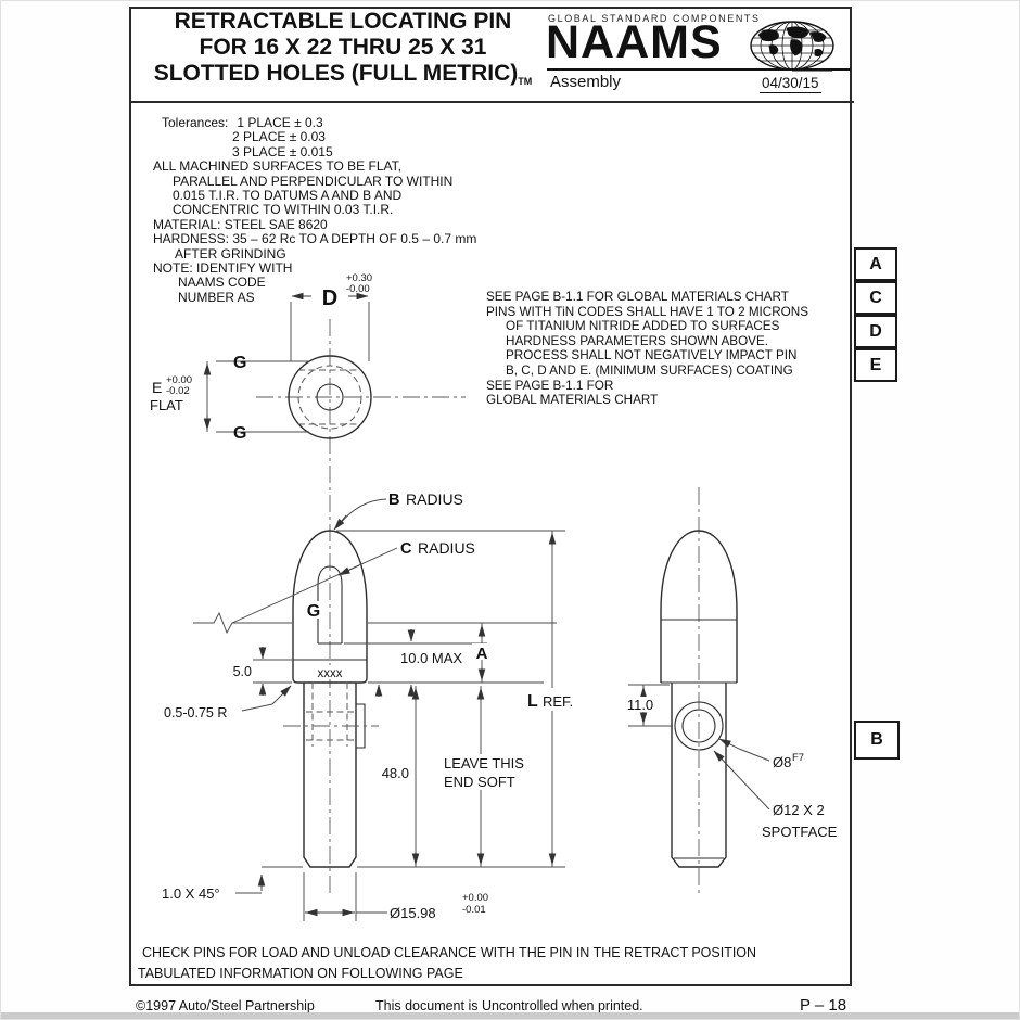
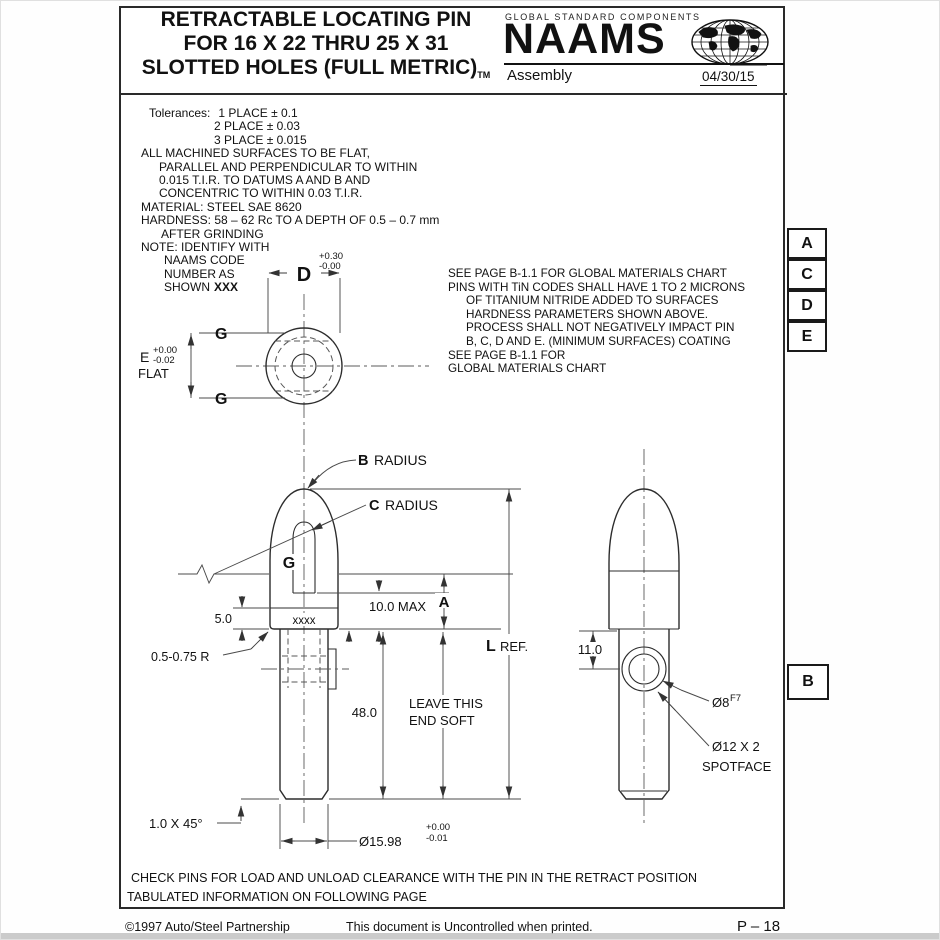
  RETRACTABLE LOCATING PIN
  FOR 16 X 22 THRU 25 X 31
  SLOTTED HOLES (FULL METRIC)TM
  GLOBAL STANDARD COMPONENTS
  NAAMS
  Assembly
  04/30/15
- Tolerances: 1 PLACE ± 0.3
+ Tolerances: 1 PLACE ± 0.1
  2 PLACE ± 0.03
  3 PLACE ± 0.015
  ALL MACHINED SURFACES TO BE FLAT,
  PARALLEL AND PERPENDICULAR TO WITHIN
  0.015 T.I.R. TO DATUMS A AND B AND
  CONCENTRIC TO WITHIN 0.03 T.I.R.
  MATERIAL: STEEL SAE 8620
- HARDNESS: 35 – 62 Rc TO A DEPTH OF 0.5 – 0.7 mm
+ HARDNESS: 58 – 62 Rc TO A DEPTH OF 0.5 – 0.7 mm
  AFTER GRINDING
  NOTE: IDENTIFY WITH
  NAAMS CODE
  NUMBER AS
+ SHOWN XXX
  SEE PAGE B-1.1 FOR GLOBAL MATERIALS CHART
  PINS WITH TiN CODES SHALL HAVE 1 TO 2 MICRONS
  OF TITANIUM NITRIDE ADDED TO SURFACES
  HARDNESS PARAMETERS SHOWN ABOVE.
  PROCESS SHALL NOT NEGATIVELY IMPACT PIN
  B, C, D AND E. (MINIMUM SURFACES) COATING
  SEE PAGE B-1.1 FOR
  GLOBAL MATERIALS CHART
  A
  C
  D
  E
  B
  D
  +0.30
  -0.00
  G
  G
  E
  +0.00
  -0.02
  FLAT
  G
  xxxx
  B
  RADIUS
  C
  RADIUS
  5.0
  10.0 MAX
  A
  0.5-0.75 R
  48.0
  LEAVE THIS
  END SOFT
  L
  REF.
  1.0 X 45°
  Ø15.98
  +0.00
  -0.01
  11.0
  Ø8
  F7
  Ø12 X 2
  SPOTFACE
  CHECK PINS FOR LOAD AND UNLOAD CLEARANCE WITH THE PIN IN THE RETRACT POSITION
  TABULATED INFORMATION ON FOLLOWING PAGE
  ©1997 Auto/Steel Partnership
  This document is Uncontrolled when printed.
  P – 18
